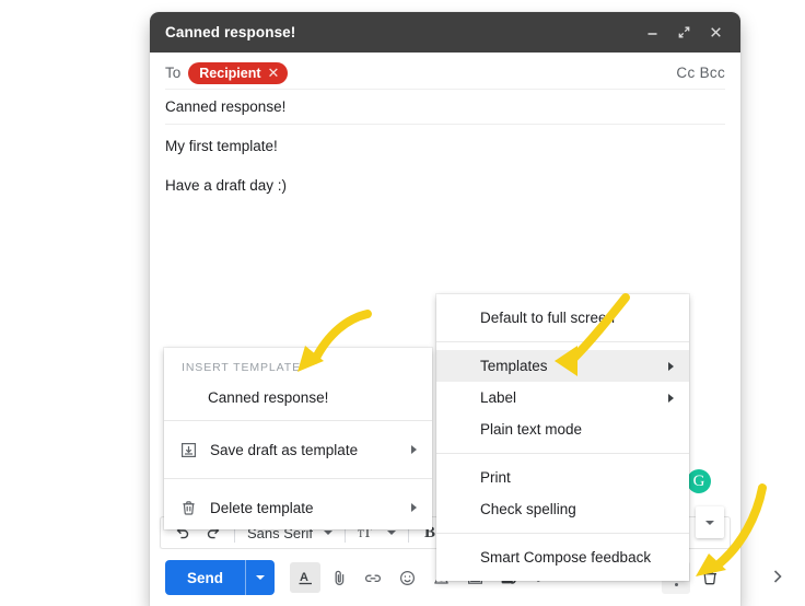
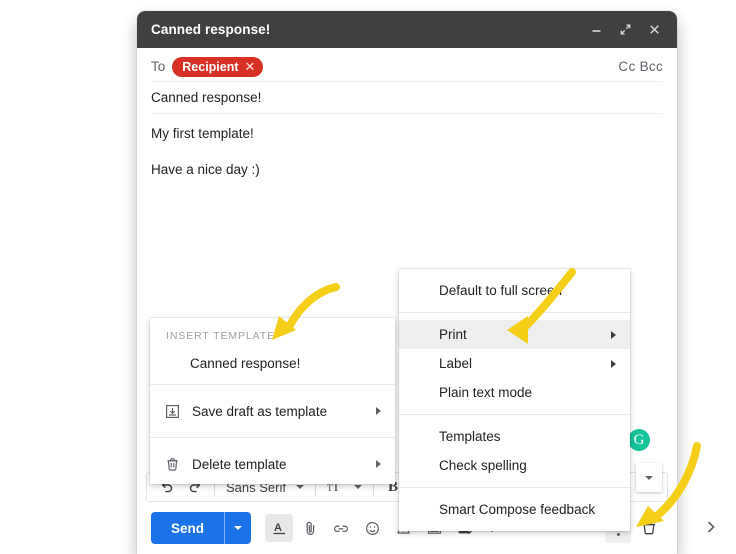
  Canned response!
  To
  Recipient
  ✕
  Cc Bcc
  Canned response!
  My first template!
- Have a draft day :)
+ Have a nice day :)
  Sans Serif
  T
  T
  B
  Send
  A
  G
  Default to full scree
- Templates
+ Print
  Label
  Plain text mode
- Print
+ Templates
  Check spelling
  Smart Compose feedback
  INSERT TEMPLATE
  Canned response!
  Save draft as template
  Delete template
